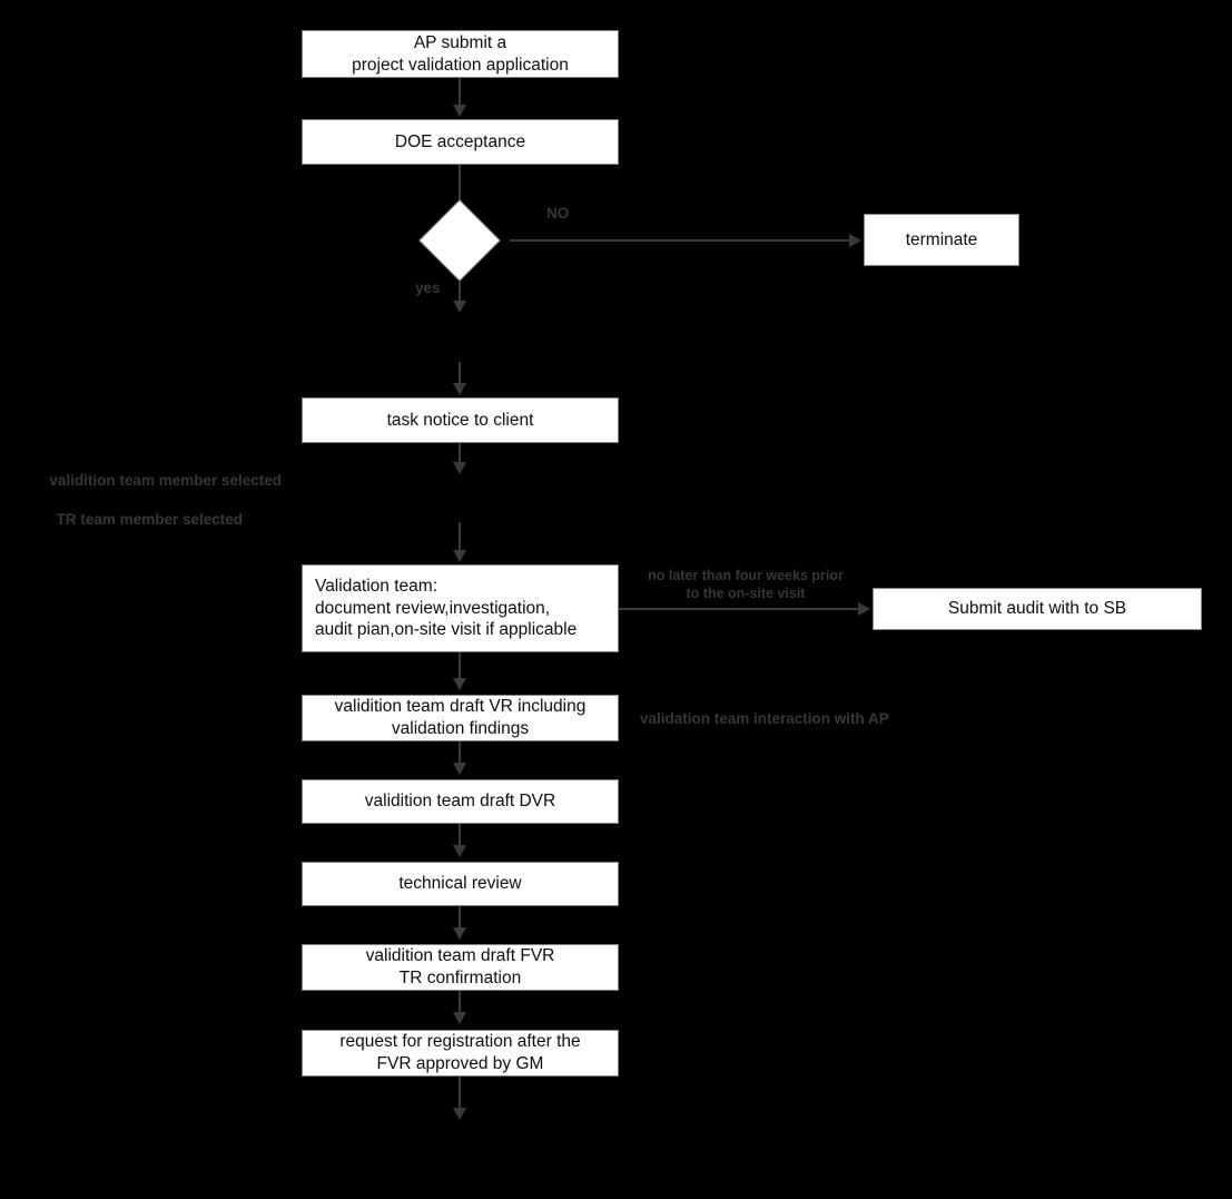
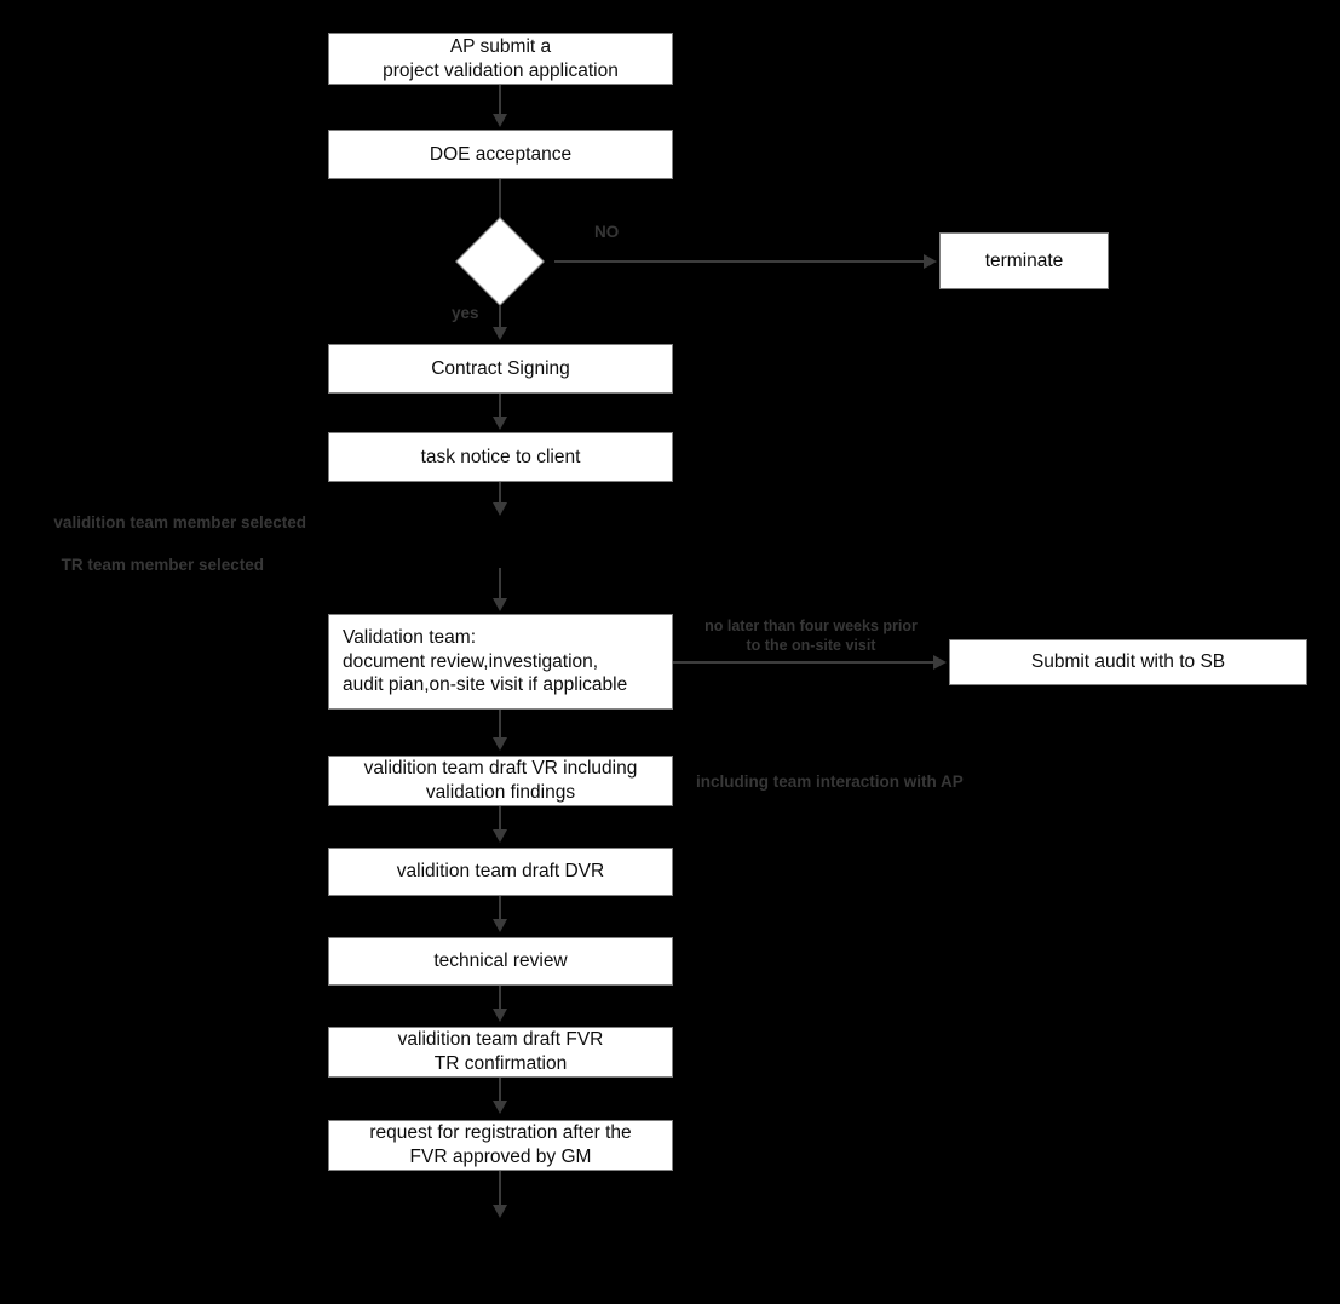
  AP submit a
  project validation application
  DOE acceptance
  NO
  terminate
  yes
+ Contract Signing
  task notice to client
  validition team member selected
  TR team member selected
  Validation team:
  document review,investigation,
  audit pian,on-site visit if applicable
  no later than four weeks prior
  to the on-site visit
  Submit audit with to SB
  validition team draft VR including
  validation findings
- validation team interaction with AP
+ including team interaction with AP
  validition team draft DVR
  technical review
  validition team draft FVR
  TR confirmation
  request for registration after the
  FVR approved by GM
